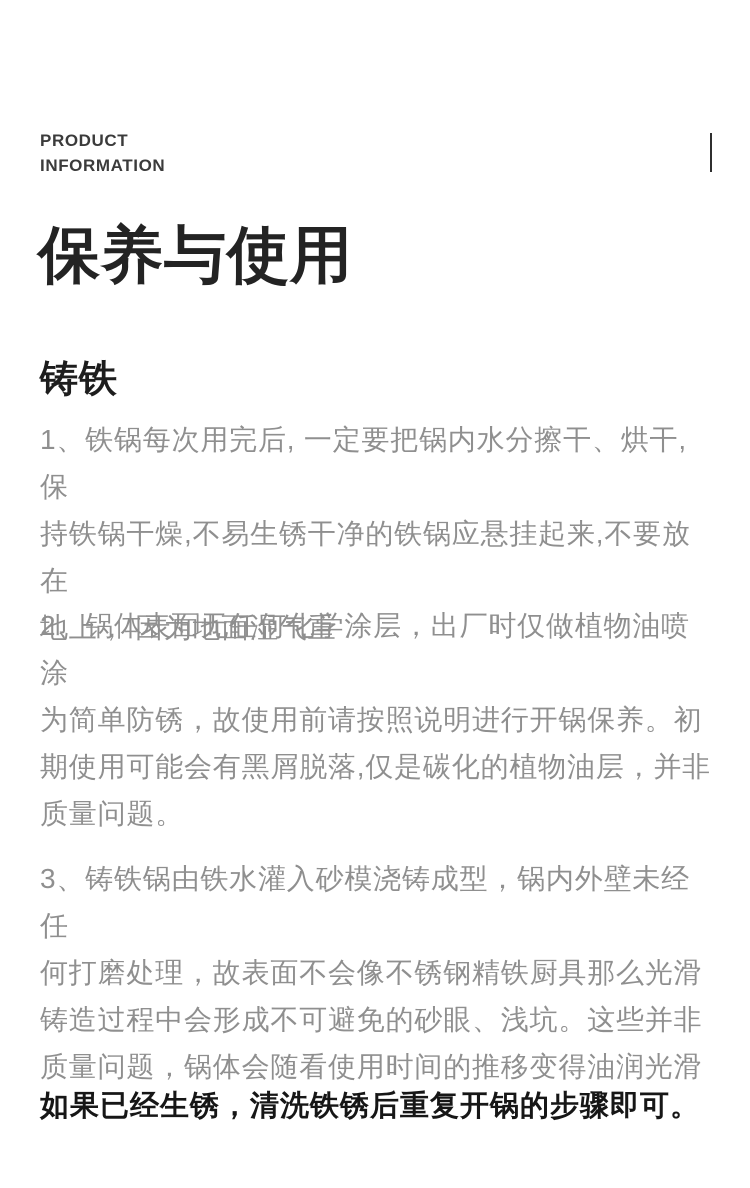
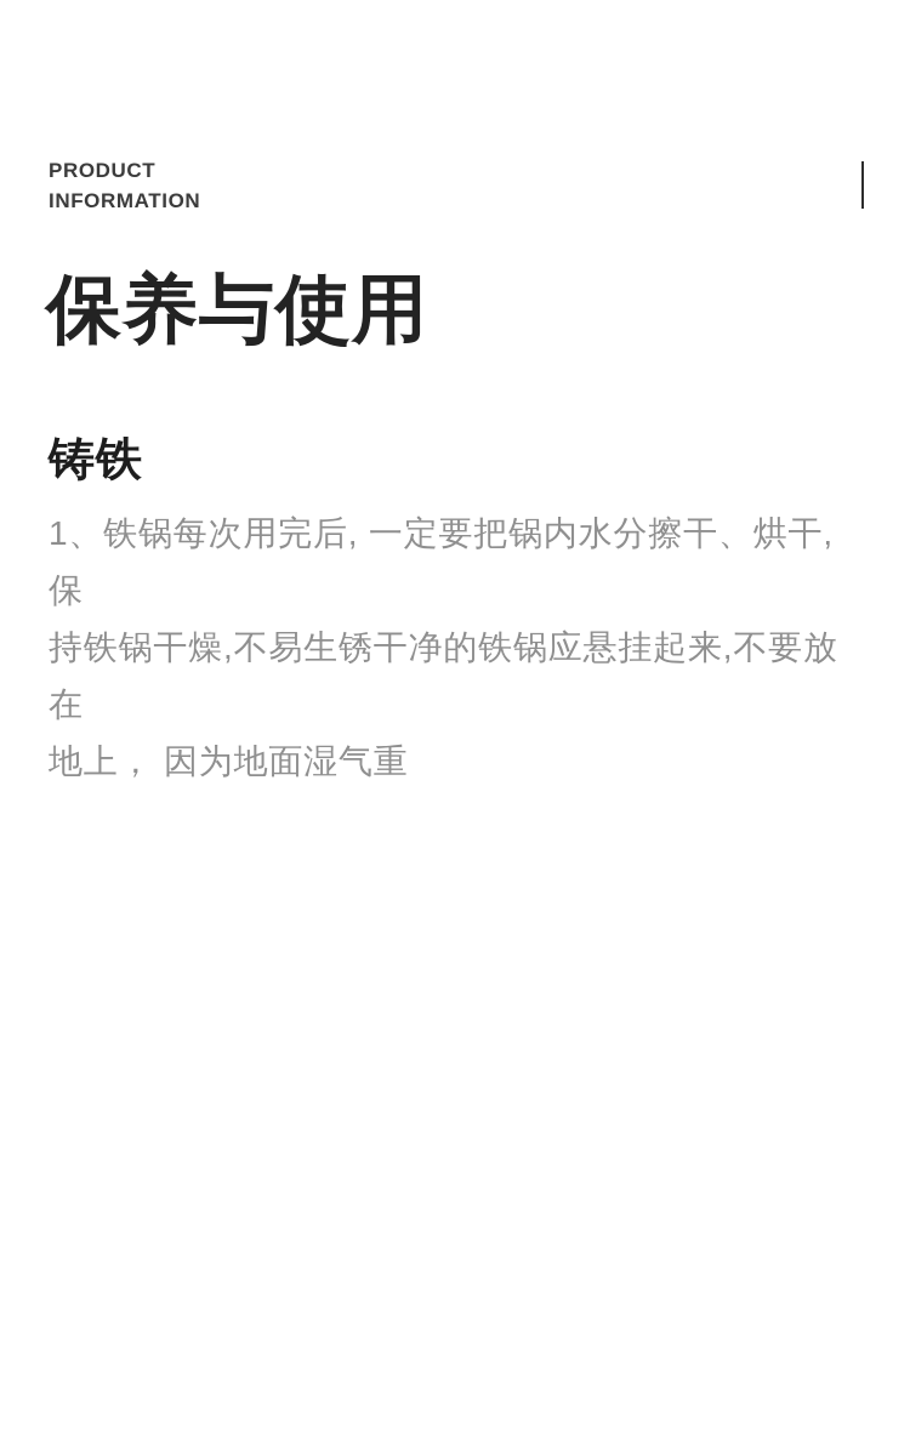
  PRODUCT
  INFORMATION
  保养与使用
  铸铁
  1、铁锅每次用完后, 一定要把锅内水分擦干、烘干, 保
  持铁锅干燥,不易生锈干净的铁锅应悬挂起来,不要放在
  地上， 因为地面湿气重
- 2、锅体表面无任何化学涂层，出厂时仅做植物油喷涂
- 为简单防锈，故使用前请按照说明进行开锅保养。初
- 期使用可能会有黑屑脱落,仅是碳化的植物油层，并非
- 质量问题。
- 3、铸铁锅由铁水灌入砂模浇铸成型，锅内外壁未经任
- 何打磨处理，故表面不会像不锈钢精铁厨具那么光滑
- 铸造过程中会形成不可避免的砂眼、浅坑。这些并非
- 质量问题，锅体会随看使用时间的推移变得油润光滑
- 如果已经生锈，清洗铁锈后重复开锅的步骤即可。
